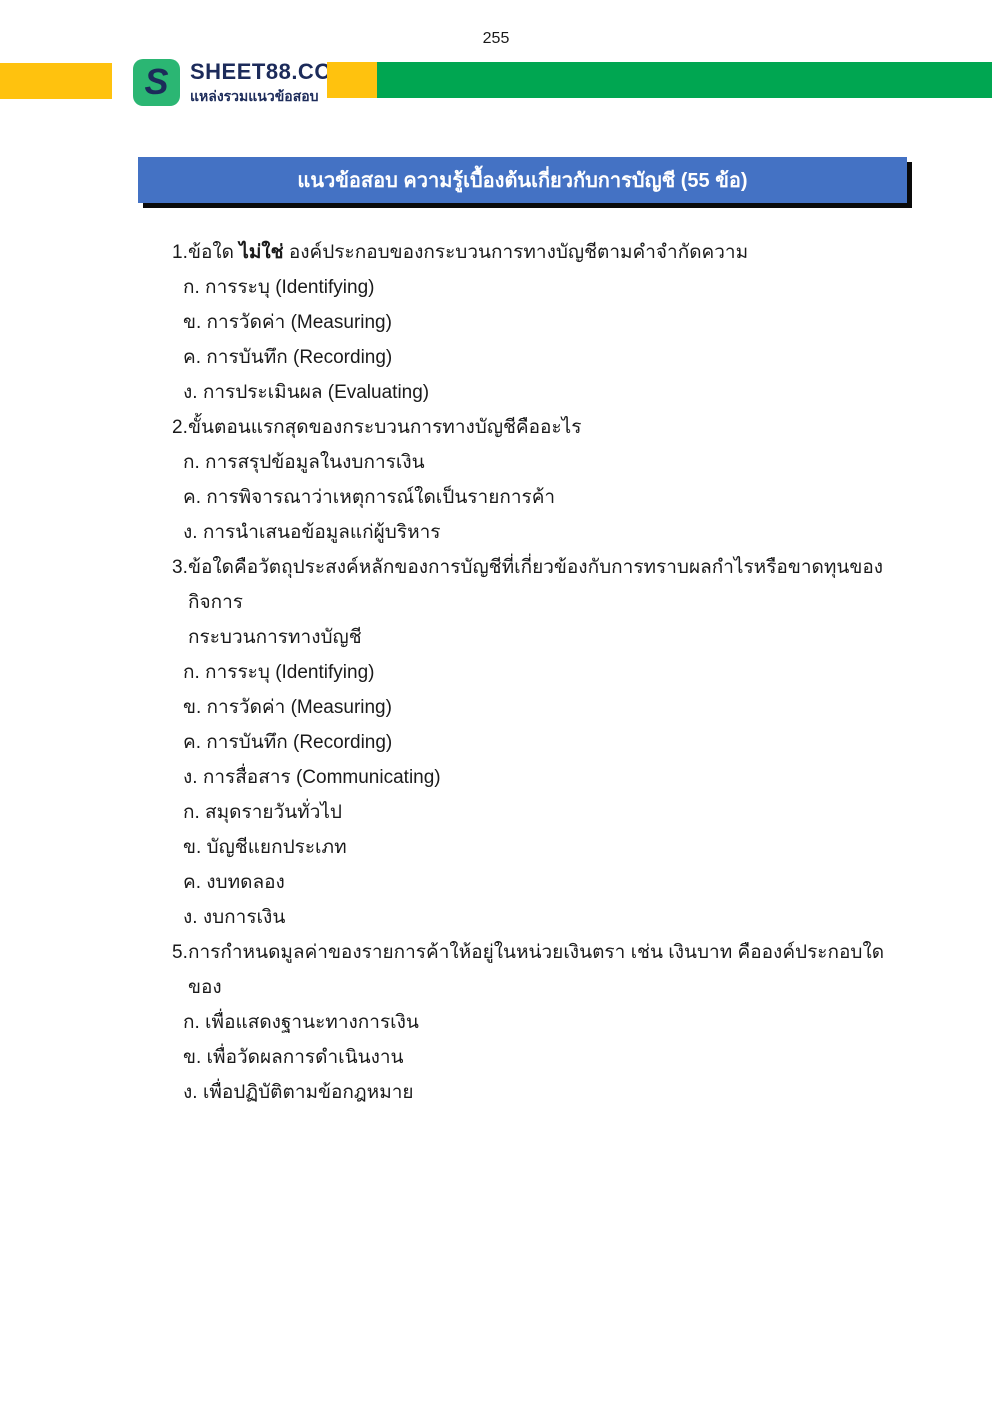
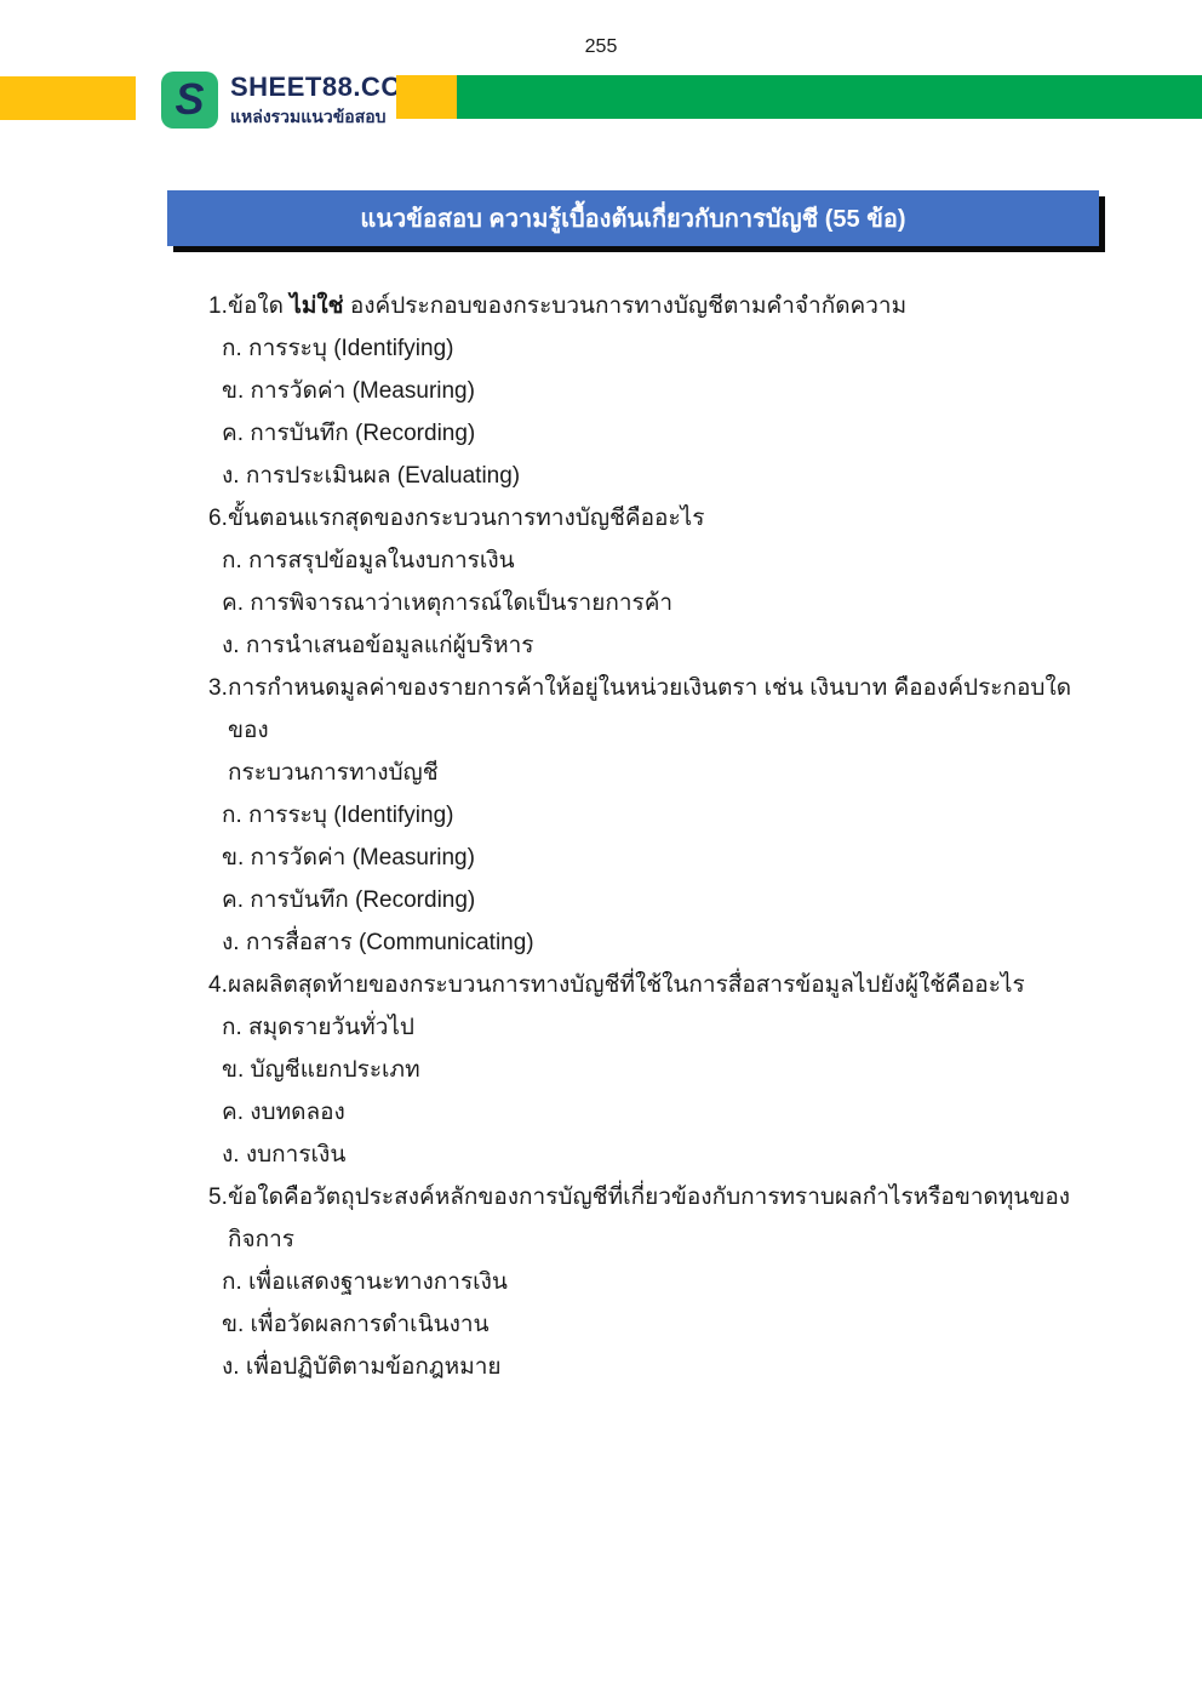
  255
  S
  SHEET88.CO
  แหล่งรวมแนวข้อสอบ
  แนวข้อสอบ ความรู้เบื้องต้นเกี่ยวกับการบัญชี (55 ข้อ)
  1.
  ข้อใด ไม่ใช่ องค์ประกอบของกระบวนการทางบัญชีตามคำจำกัดความ
  ก. การระบุ (Identifying)
  ข. การวัดค่า (Measuring)
  ค. การบันทึก (Recording)
  ง. การประเมินผล (Evaluating)
- 2.
+ 6.
  ขั้นตอนแรกสุดของกระบวนการทางบัญชีคืออะไร
  ก. การสรุปข้อมูลในงบการเงิน
  ค. การพิจารณาว่าเหตุการณ์ใดเป็นรายการค้า
  ง. การนำเสนอข้อมูลแก่ผู้บริหาร
  3.
- ข้อใดคือวัตถุประสงค์หลักของการบัญชีที่เกี่ยวข้องกับการทราบผลกำไรหรือขาดทุนของกิจการ
+ การกำหนดมูลค่าของรายการค้าให้อยู่ในหน่วยเงินตรา เช่น เงินบาท คือองค์ประกอบใดของ
  กระบวนการทางบัญชี
  ก. การระบุ (Identifying)
  ข. การวัดค่า (Measuring)
  ค. การบันทึก (Recording)
  ง. การสื่อสาร (Communicating)
+ 4.
+ ผลผลิตสุดท้ายของกระบวนการทางบัญชีที่ใช้ในการสื่อสารข้อมูลไปยังผู้ใช้คืออะไร
  ก. สมุดรายวันทั่วไป
  ข. บัญชีแยกประเภท
  ค. งบทดลอง
  ง. งบการเงิน
  5.
- การกำหนดมูลค่าของรายการค้าให้อยู่ในหน่วยเงินตรา เช่น เงินบาท คือองค์ประกอบใดของ
+ ข้อใดคือวัตถุประสงค์หลักของการบัญชีที่เกี่ยวข้องกับการทราบผลกำไรหรือขาดทุนของกิจการ
  ก. เพื่อแสดงฐานะทางการเงิน
  ข. เพื่อวัดผลการดำเนินงาน
  ง. เพื่อปฏิบัติตามข้อกฎหมาย
